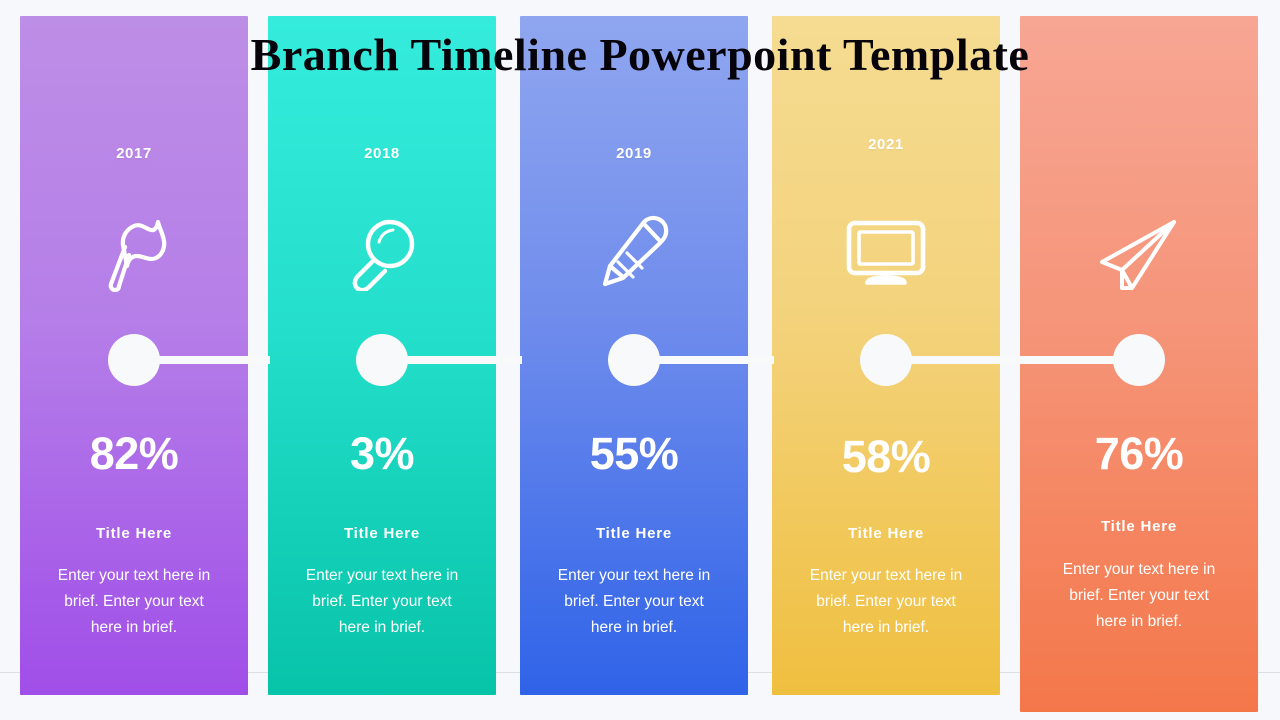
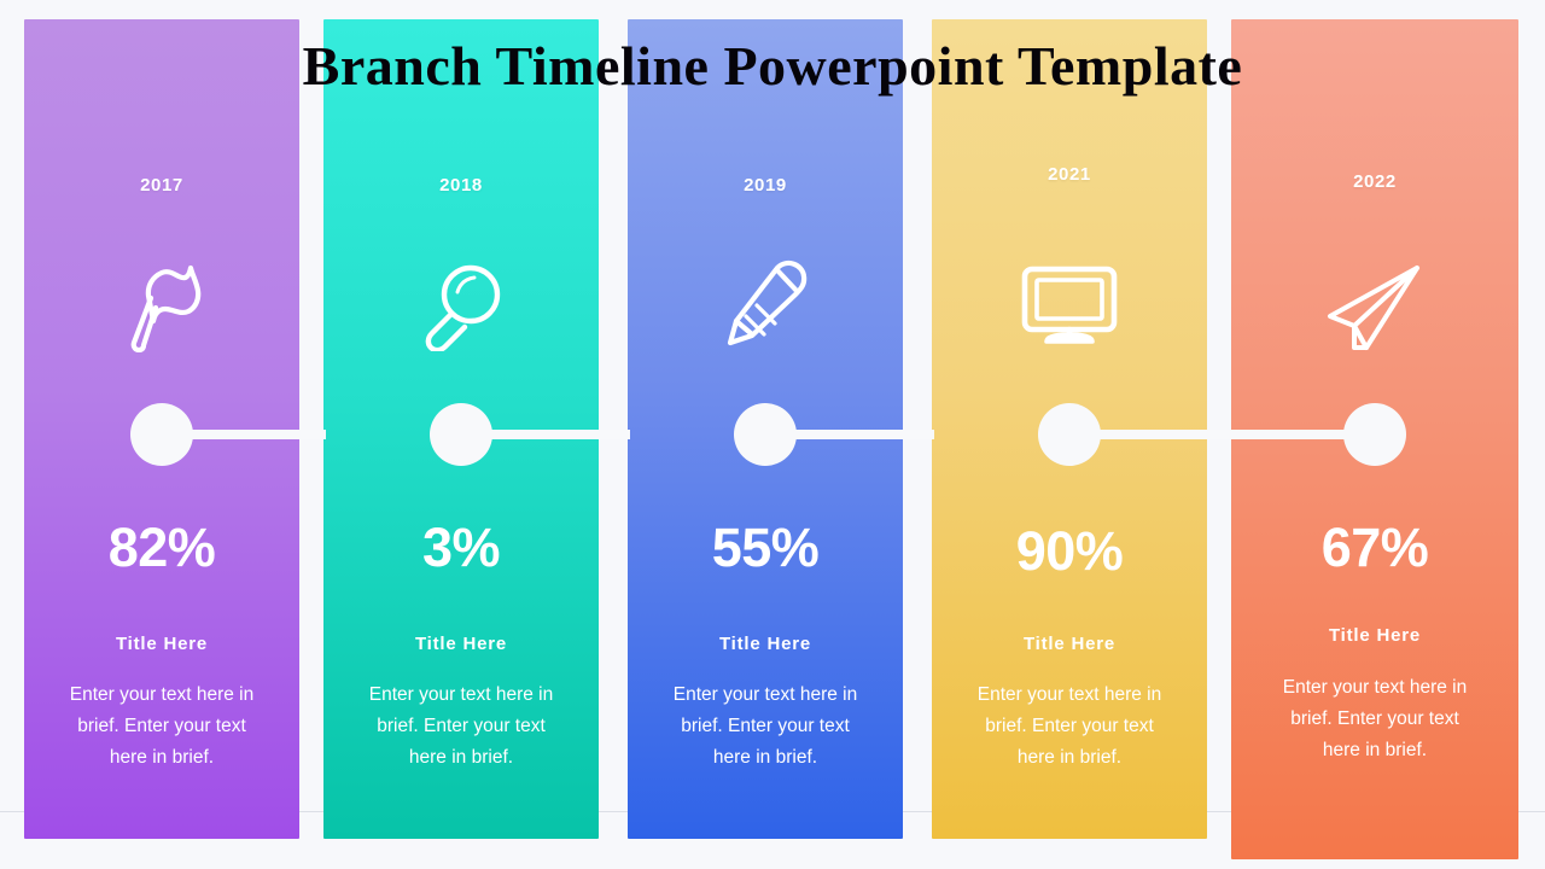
  2017
  82%
  Title Here
  Enter your text here in brief. Enter your text here in brief.
  2018
  3%
  Title Here
  Enter your text here in brief. Enter your text here in brief.
  2019
  55%
  Title Here
  Enter your text here in brief. Enter your text here in brief.
  2021
- 58%
+ 90%
  Title Here
  Enter your text here in brief. Enter your text here in brief.
+ 2022
- 76%
+ 67%
  Title Here
  Enter your text here in brief. Enter your text here in brief.
  Branch Timeline Powerpoint Template
